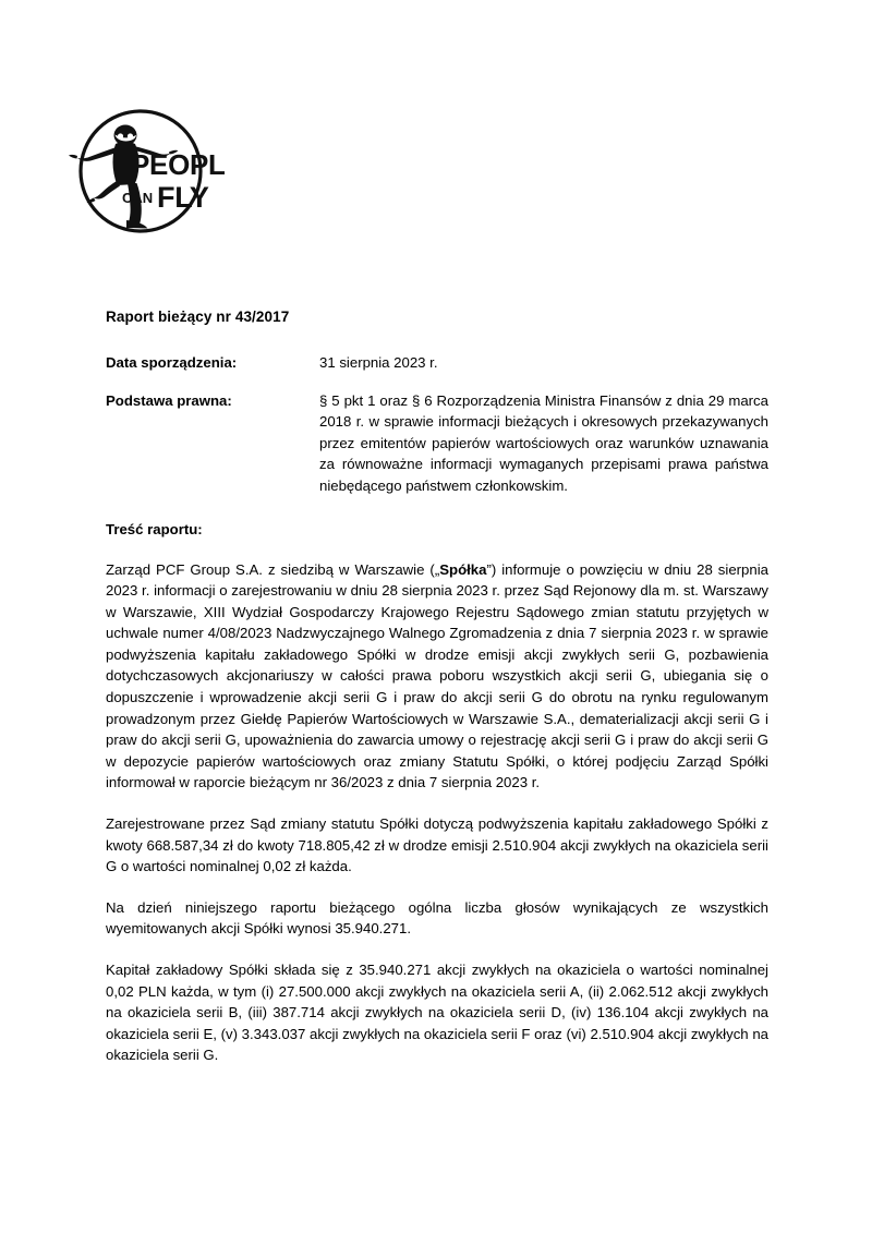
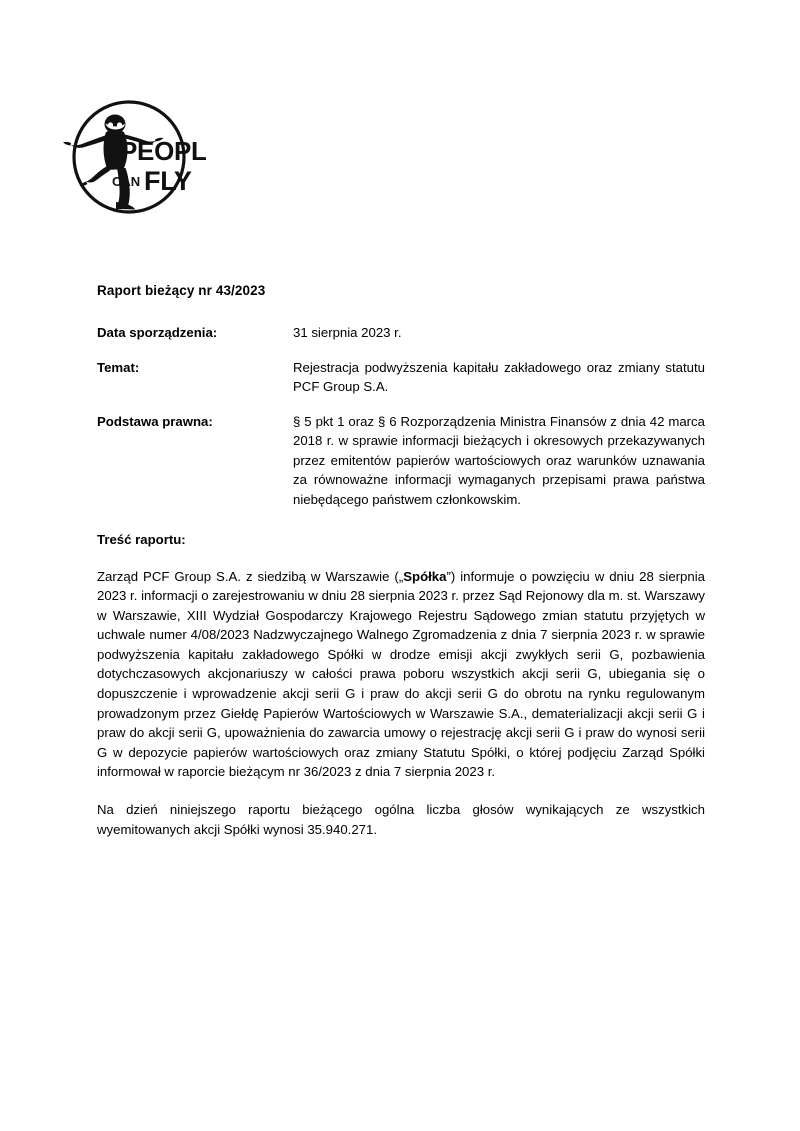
  PEOPL
  CAN
  FLY
- Raport bieżący nr 43/2017
+ Raport bieżący nr 43/2023
  Data sporządzenia:
  31 sierpnia 2023 r.
+ Temat:
+ Rejestracja podwyższenia kapitału zakładowego oraz zmiany statutu PCF Group S.A.
  Podstawa prawna:
- § 5 pkt 1 oraz § 6 Rozporządzenia Ministra Finansów z dnia 29 marca 2018 r. w sprawie informacji bieżących i okresowych przekazywanych przez emitentów papierów wartościowych oraz warunków uznawania za równoważne informacji wymaganych przepisami prawa państwa niebędącego państwem członkowskim.
+ § 5 pkt 1 oraz § 6 Rozporządzenia Ministra Finansów z dnia 42 marca 2018 r. w sprawie informacji bieżących i okresowych przekazywanych przez emitentów papierów wartościowych oraz warunków uznawania za równoważne informacji wymaganych przepisami prawa państwa niebędącego państwem członkowskim.
  Treść raportu:
- Zarząd PCF Group S.A. z siedzibą w Warszawie („Spółka”) informuje o powzięciu w dniu 28 sierpnia 2023 r. informacji o zarejestrowaniu w dniu 28 sierpnia 2023 r. przez Sąd Rejonowy dla m. st. Warszawy w Warszawie, XIII Wydział Gospodarczy Krajowego Rejestru Sądowego zmian statutu przyjętych w uchwale numer 4/08/2023 Nadzwyczajnego Walnego Zgromadzenia z dnia 7 sierpnia 2023 r. w sprawie podwyższenia kapitału zakładowego Spółki w drodze emisji akcji zwykłych serii G, pozbawienia dotychczasowych akcjonariuszy w całości prawa poboru wszystkich akcji serii G, ubiegania się o dopuszczenie i wprowadzenie akcji serii G i praw do akcji serii G do obrotu na rynku regulowanym prowadzonym przez Giełdę Papierów Wartościowych w Warszawie S.A., dematerializacji akcji serii G i praw do akcji serii G, upoważnienia do zawarcia umowy o rejestrację akcji serii G i praw do akcji serii G w depozycie papierów wartościowych oraz zmiany Statutu Spółki, o której podjęciu Zarząd Spółki informował w raporcie bieżącym nr 36/2023 z dnia 7 sierpnia 2023 r.
+ Zarząd PCF Group S.A. z siedzibą w Warszawie („Spółka”) informuje o powzięciu w dniu 28 sierpnia 2023 r. informacji o zarejestrowaniu w dniu 28 sierpnia 2023 r. przez Sąd Rejonowy dla m. st. Warszawy w Warszawie, XIII Wydział Gospodarczy Krajowego Rejestru Sądowego zmian statutu przyjętych w uchwale numer 4/08/2023 Nadzwyczajnego Walnego Zgromadzenia z dnia 7 sierpnia 2023 r. w sprawie podwyższenia kapitału zakładowego Spółki w drodze emisji akcji zwykłych serii G, pozbawienia dotychczasowych akcjonariuszy w całości prawa poboru wszystkich akcji serii G, ubiegania się o dopuszczenie i wprowadzenie akcji serii G i praw do akcji serii G do obrotu na rynku regulowanym prowadzonym przez Giełdę Papierów Wartościowych w Warszawie S.A., dematerializacji akcji serii G i praw do akcji serii G, upoważnienia do zawarcia umowy o rejestrację akcji serii G i praw do wynosi serii G w depozycie papierów wartościowych oraz zmiany Statutu Spółki, o której podjęciu Zarząd Spółki informował w raporcie bieżącym nr 36/2023 z dnia 7 sierpnia 2023 r.
- Zarejestrowane przez Sąd zmiany statutu Spółki dotyczą podwyższenia kapitału zakładowego Spółki z kwoty 668.587,34 zł do kwoty 718.805,42 zł w drodze emisji 2.510.904 akcji zwykłych na okaziciela serii G o wartości nominalnej 0,02 zł każda.
  Na dzień niniejszego raportu bieżącego ogólna liczba głosów wynikających ze wszystkich wyemitowanych akcji Spółki wynosi 35.940.271.
- Kapitał zakładowy Spółki składa się z 35.940.271 akcji zwykłych na okaziciela o wartości nominalnej 0,02 PLN każda, w tym (i) 27.500.000 akcji zwykłych na okaziciela serii A, (ii) 2.062.512 akcji zwykłych na okaziciela serii B, (iii) 387.714 akcji zwykłych na okaziciela serii D, (iv) 136.104 akcji zwykłych na okaziciela serii E, (v) 3.343.037 akcji zwykłych na okaziciela serii F oraz (vi) 2.510.904 akcji zwykłych na okaziciela serii G.
